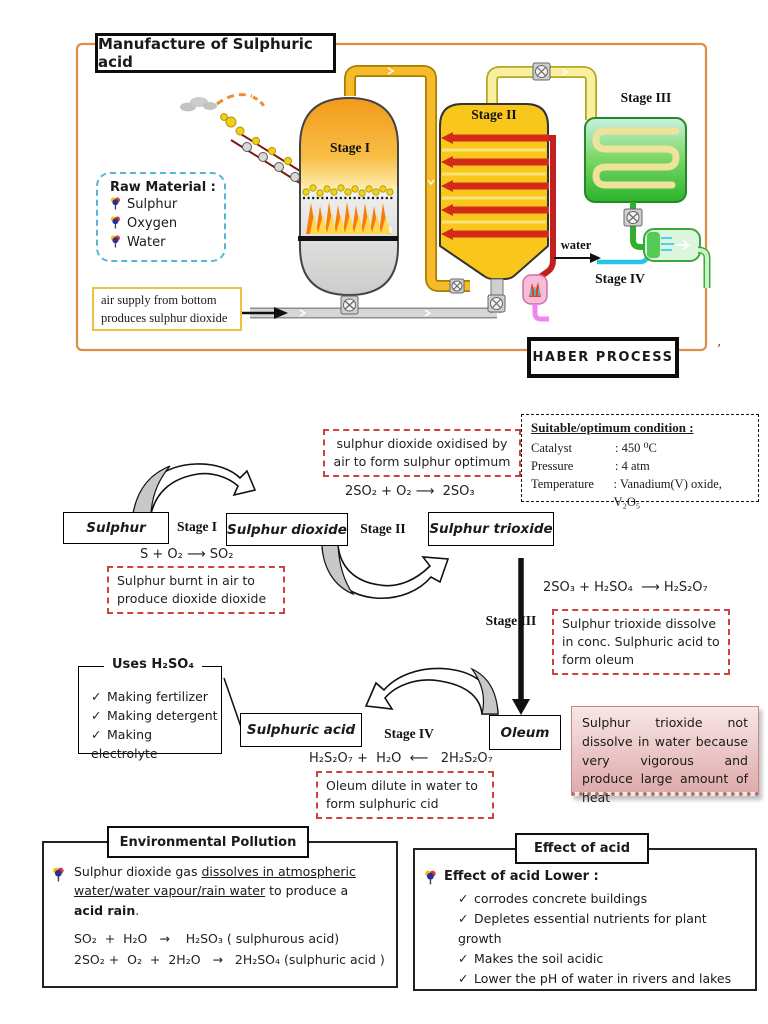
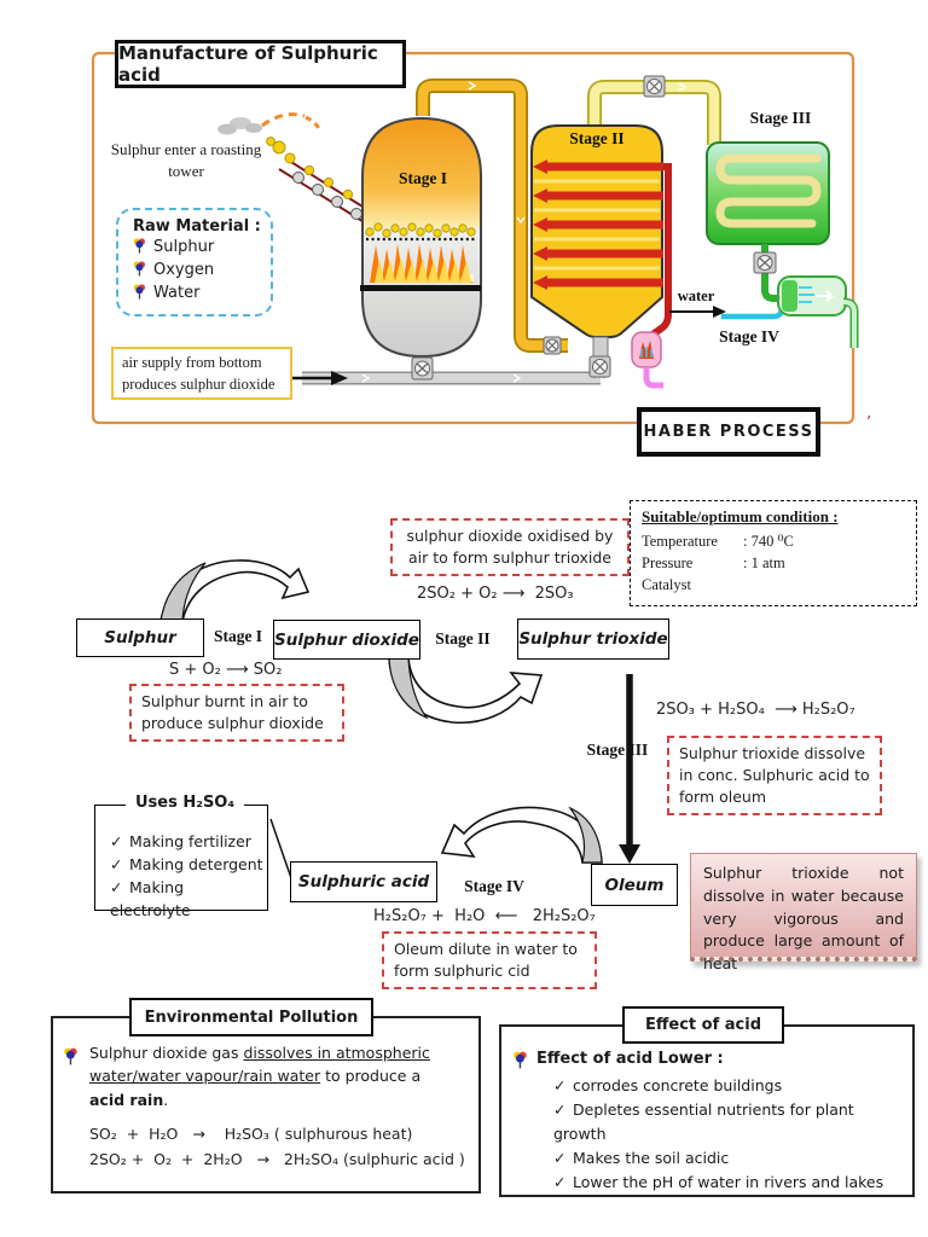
  Manufacture of Sulphuric acid
+ Sulphur enter a roasting tower
  Raw Material :
  Sulphur
  Oxygen
  Water
  Stage I
  Stage II
  Stage III
  Stage IV
  water
  air supply from bottom produces sulphur dioxide
  HABER PROCESS
  ’
- sulphur dioxide oxidised by air to form sulphur optimum
+ sulphur dioxide oxidised by air to form sulphur trioxide
  Suitable/optimum condition :
- Catalyst
+ Temperature
- : 450 ⁰C
+ : 740 ⁰C
  Pressure
- : 4 atm
+ : 1 atm
- Temperature
+ Catalyst
- : Vanadium(V) oxide, V₂O₅
  2SO₂ + O₂ ⟶ 2SO₃
  Sulphur
  Stage I
  Sulphur dioxide
  Stage II
  Sulphur trioxide
  S + O₂ ⟶ SO₂
- Sulphur burnt in air to produce dioxide dioxide
+ Sulphur burnt in air to produce sulphur dioxide
  2SO₃ + H₂SO₄ ⟶ H₂S₂O₇
  Stage III
  Sulphur trioxide dissolve in conc. Sulphuric acid to form oleum
  ✓ Making fertilizer
  ✓ Making detergent
  ✓ Making electrolyte
  Uses H₂SO₄
  Sulphuric acid
  Stage IV
  Oleum
  H₂S₂O₇ + H₂O ⟵ 2H₂S₂O₇
  Oleum dilute in water to form sulphuric cid
  Sulphur trioxide not dissolve in water because very vigorous and produce large amount of heat
  Environmental Pollution
  Sulphur dioxide gas dissolves in atmospheric water/water vapour/rain water to produce a acid rain.
- SO₂ + H₂O → H₂SO₃ ( sulphurous acid)
+ SO₂ + H₂O → H₂SO₃ ( sulphurous heat)
  2SO₂ + O₂ + 2H₂O → 2H₂SO₄ (sulphuric acid )
  Effect of acid
  Effect of acid Lower :
  ✓ corrodes concrete buildings
  ✓ Depletes essential nutrients for plant growth
  ✓ Makes the soil acidic
  ✓ Lower the pH of water in rivers and lakes
